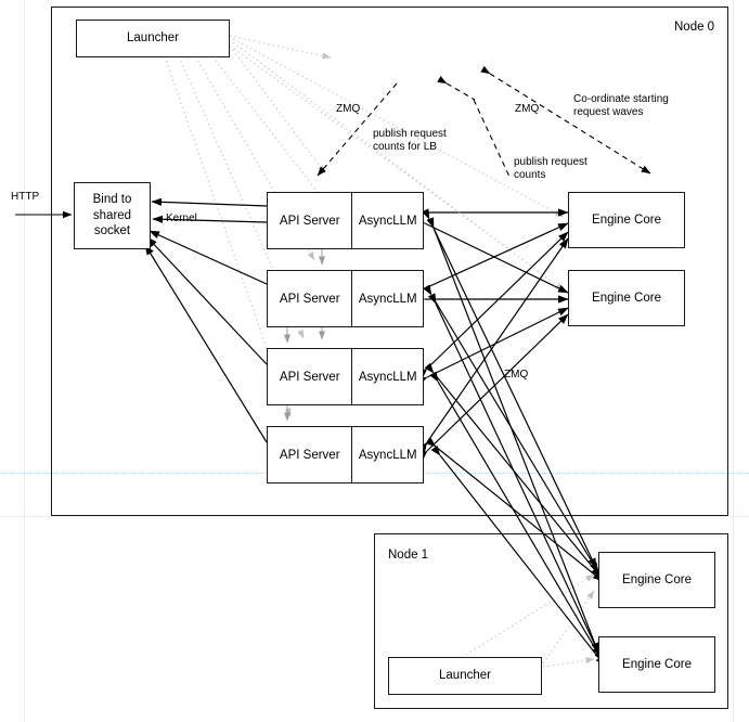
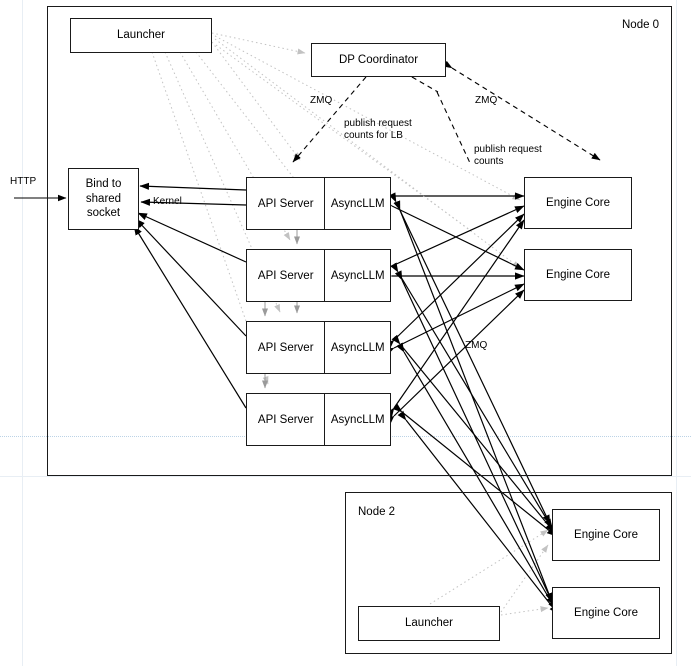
  Node 0
- Node 1
+ Node 2
  Launcher
+ DP Coordinator
  Bind to
  shared
  socket
  API Server
  AsyncLLM
  API Server
  AsyncLLM
  API Server
  AsyncLLM
  API Server
  AsyncLLM
  Engine Core
  Engine Core
  Engine Core
  Engine Core
  Launcher
  HTTP
  Kernel
  ZMQ
  ZMQ
  ZMQ
  publish request
  counts for LB
  publish request
  counts
- Co-ordinate starting
- request waves
